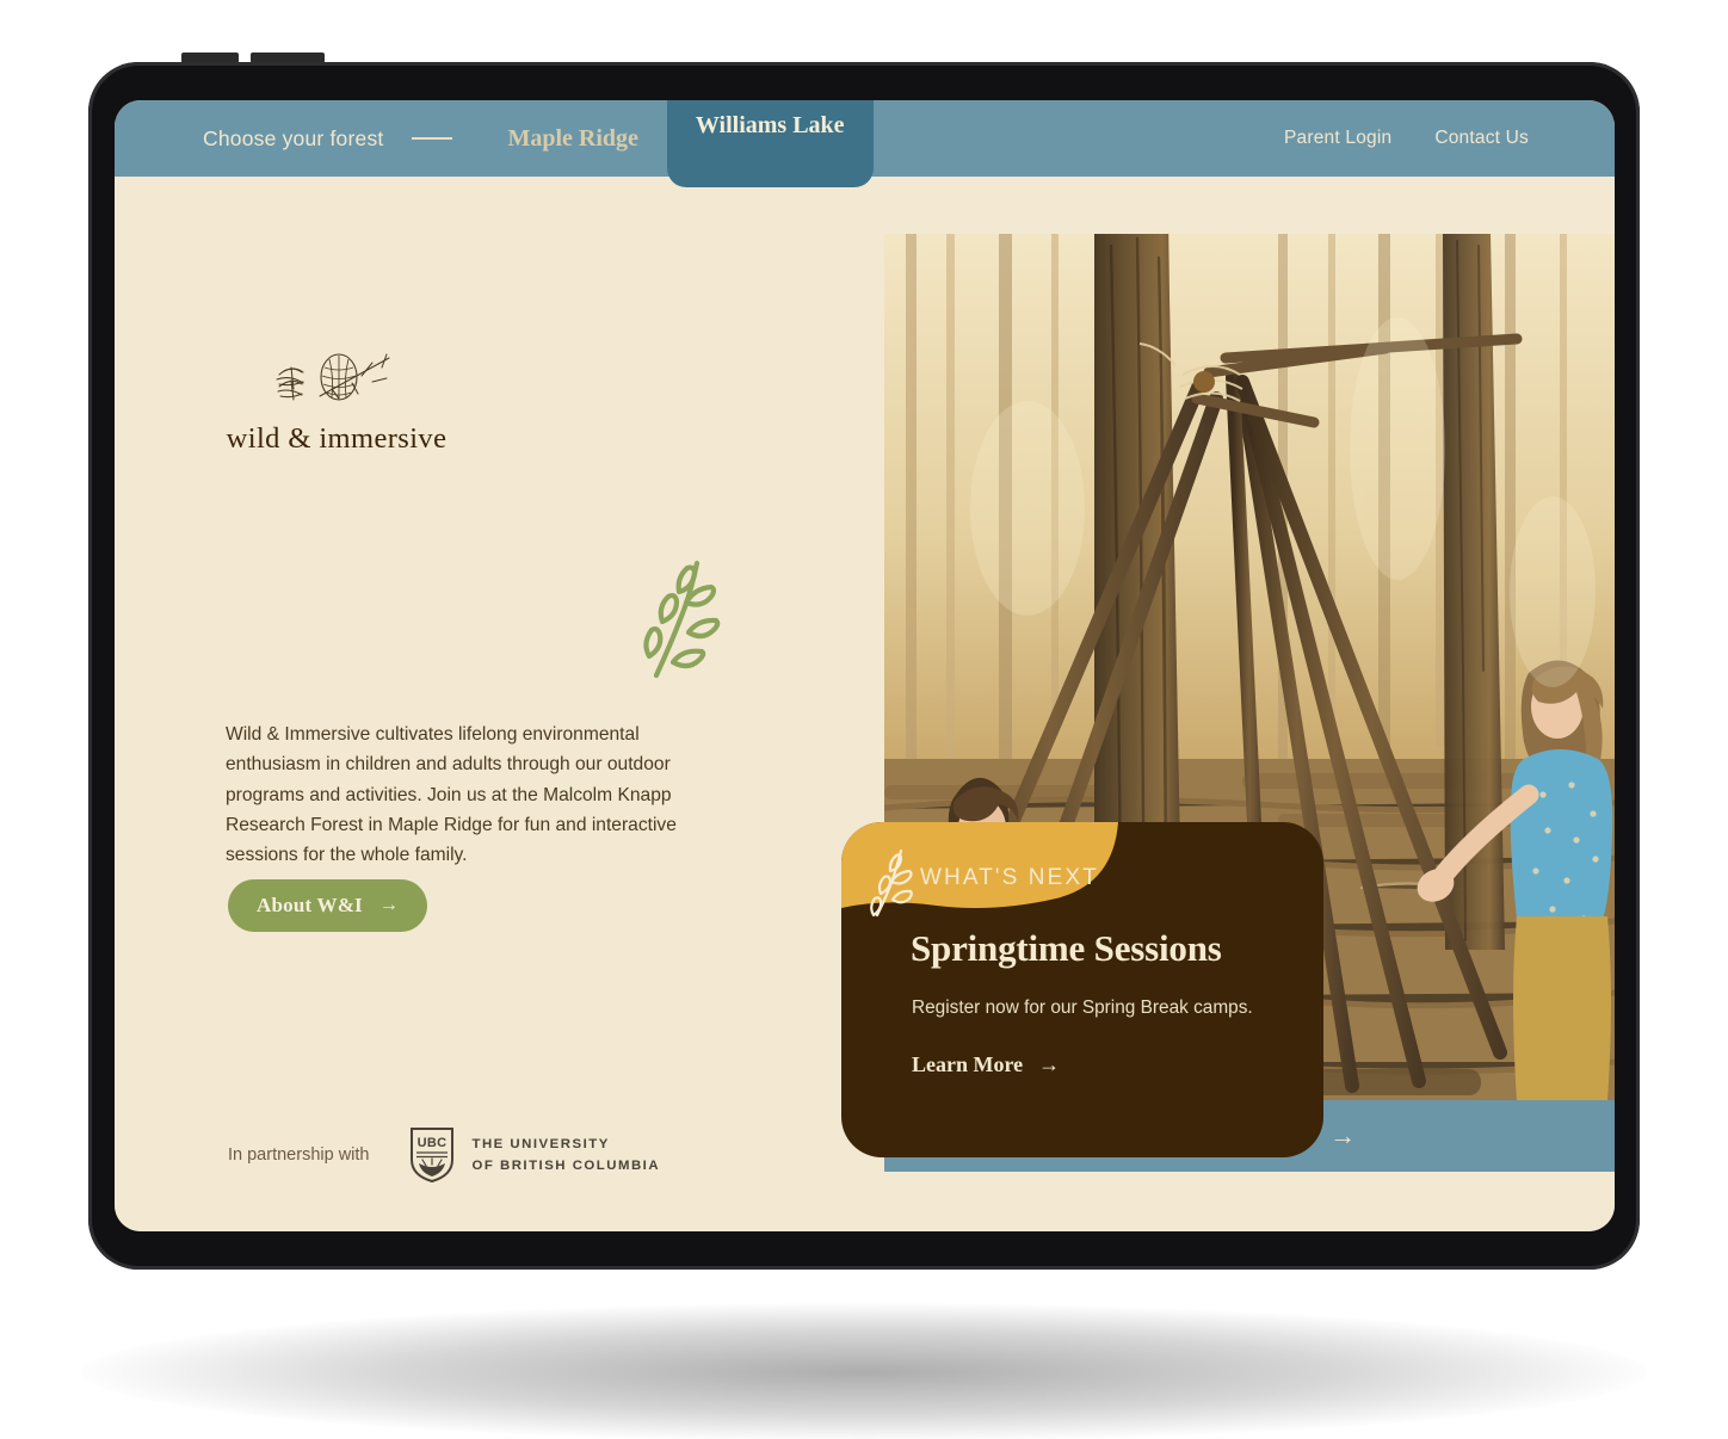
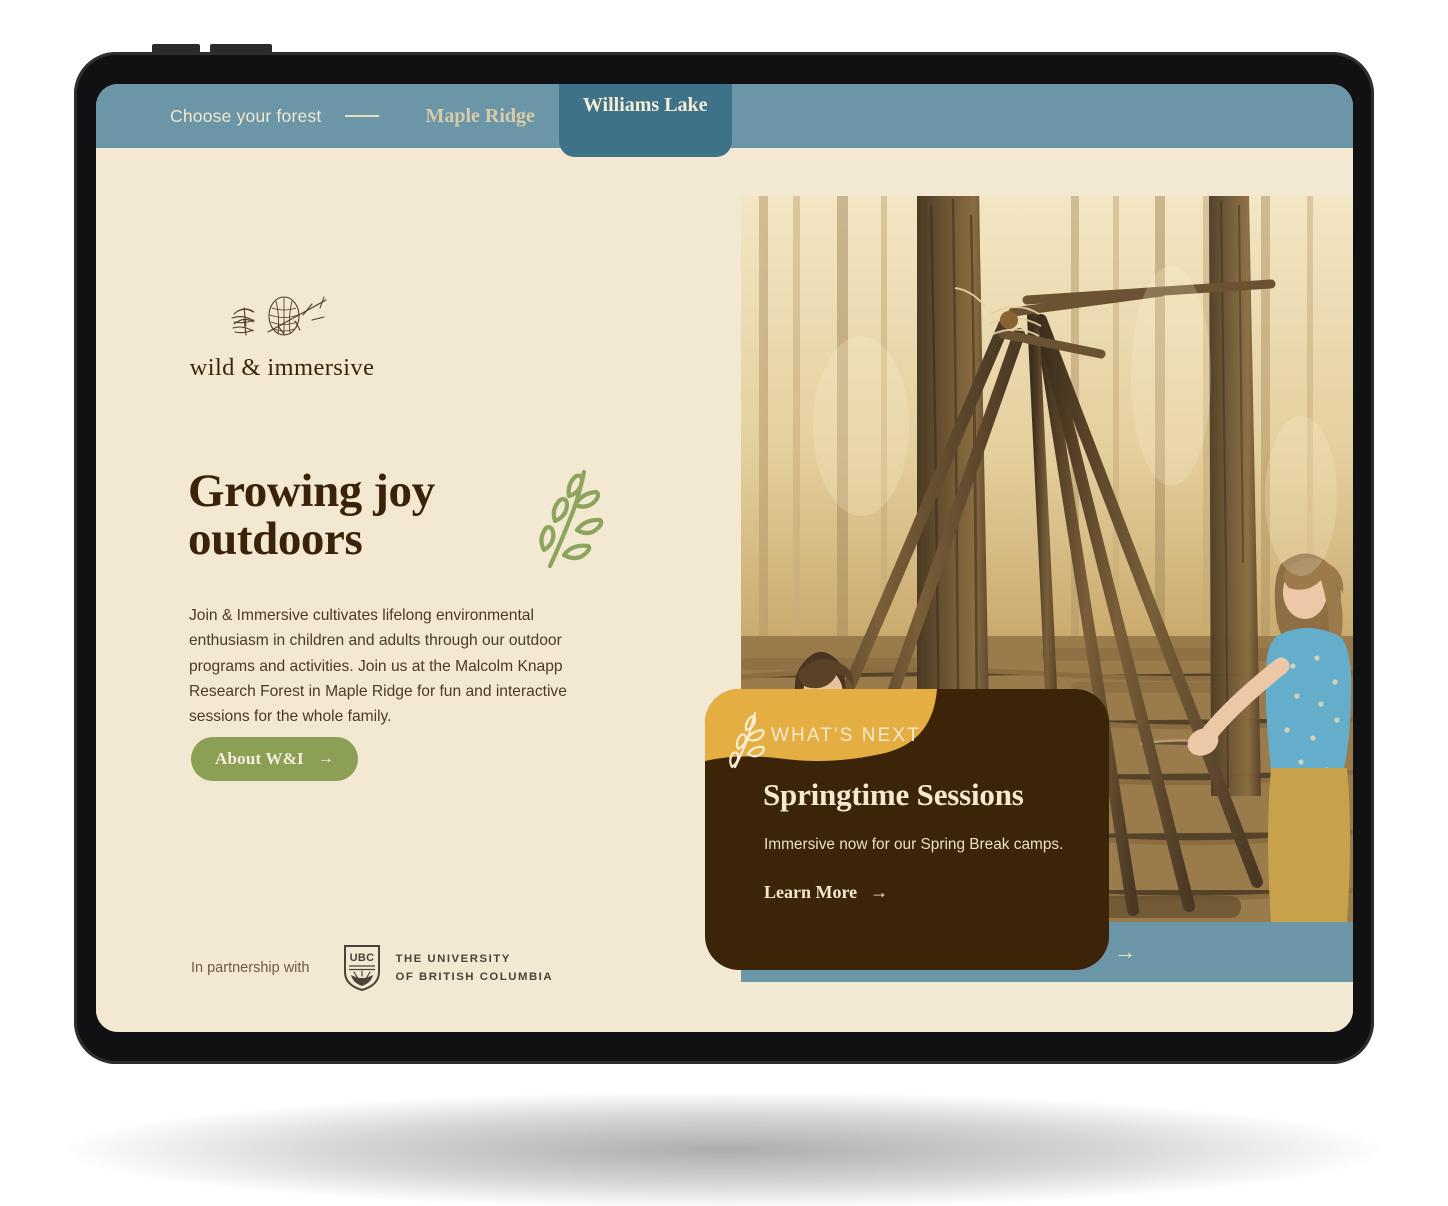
  Choose your forest
  Maple Ridge
  Williams Lake
- Parent Login
- Contact Us
  wild & immersive
+ Growing joy outdoors
- Wild & Immersive cultivates lifelong environmental enthusiasm in children and adults through our outdoor programs and activities. Join us at the Malcolm Knapp Research Forest in Maple Ridge for fun and interactive sessions for the whole family.
+ Join & Immersive cultivates lifelong environmental enthusiasm in children and adults through our outdoor programs and activities. Join us at the Malcolm Knapp Research Forest in Maple Ridge for fun and interactive sessions for the whole family.
  About W&I
  →
  In partnership with
  UBC
  THE UNIVERSITY
  OF BRITISH COLUMBIA
  →
  WHAT'S NEXT
  Springtime Sessions
- Register now for our Spring Break camps.
+ Immersive now for our Spring Break camps.
  Learn More
  →
